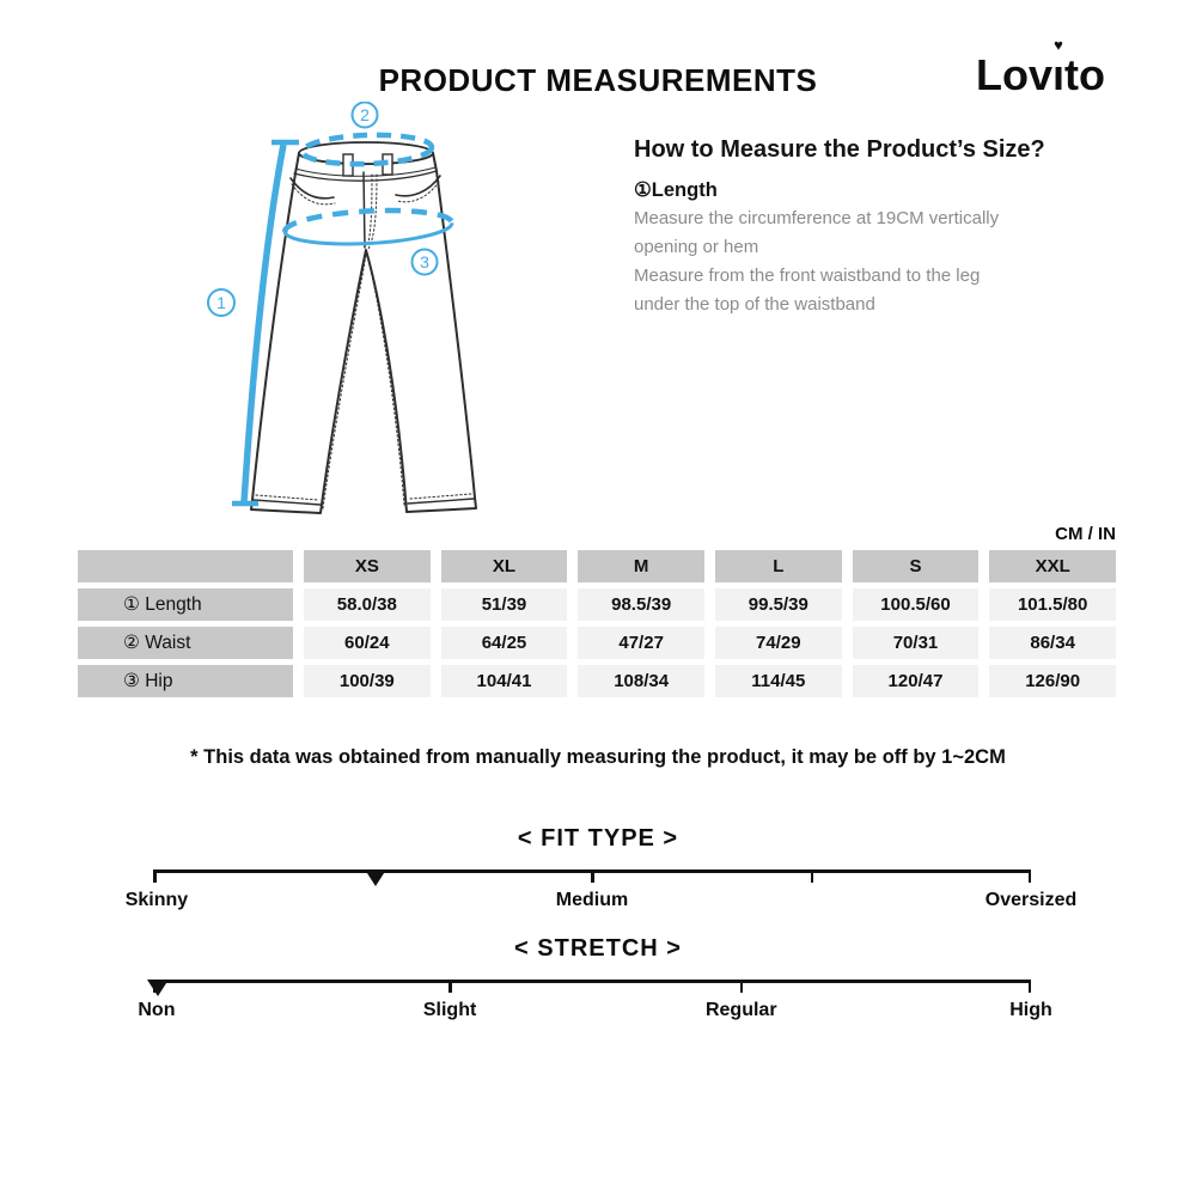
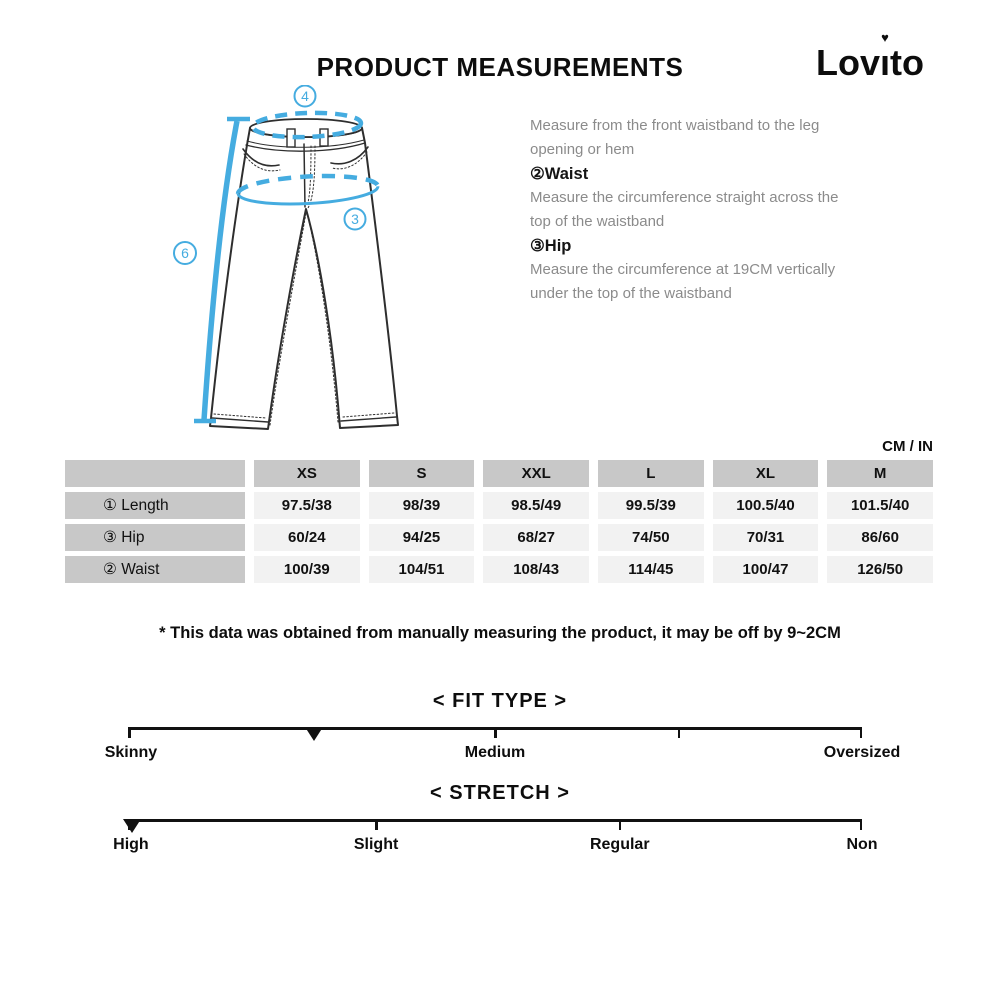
  PRODUCT MEASUREMENTS
  Lovı
  ♥
  to
- 1
+ 6
- 2
+ 4
  3
- How to Measure the Product’s Size?
- ①Length
- Measure the circumference at 19CM vertically
+ Measure from the front waistband to the leg
  opening or hem
+ ②Waist
+ Measure the circumference straight across the
+ top of the waistband
+ ③Hip
- Measure from the front waistband to the leg
+ Measure the circumference at 19CM vertically
  under the top of the waistband
  CM / IN
  XS
- XL
+ S
- M
+ XXL
  L
- S
+ XL
- XXL
+ M
  ① Length
- 58.0/38
+ 97.5/38
- 51/39
+ 98/39
- 98.5/39
+ 98.5/49
  99.5/39
- 100.5/60
+ 100.5/40
- 101.5/80
+ 101.5/40
- ② Waist
+ ③ Hip
  60/24
- 64/25
+ 94/25
- 47/27
+ 68/27
- 74/29
+ 74/50
  70/31
- 86/34
+ 86/60
- ③ Hip
+ ② Waist
  100/39
- 104/41
+ 104/51
- 108/34
+ 108/43
  114/45
- 120/47
+ 100/47
- 126/90
+ 126/50
- * This data was obtained from manually measuring the product, it may be off by 1~2CM
+ * This data was obtained from manually measuring the product, it may be off by 9~2CM
  < FIT TYPE >
  Skinny
  Medium
  Oversized
  < STRETCH >
- Non
+ High
  Slight
  Regular
- High
+ Non
